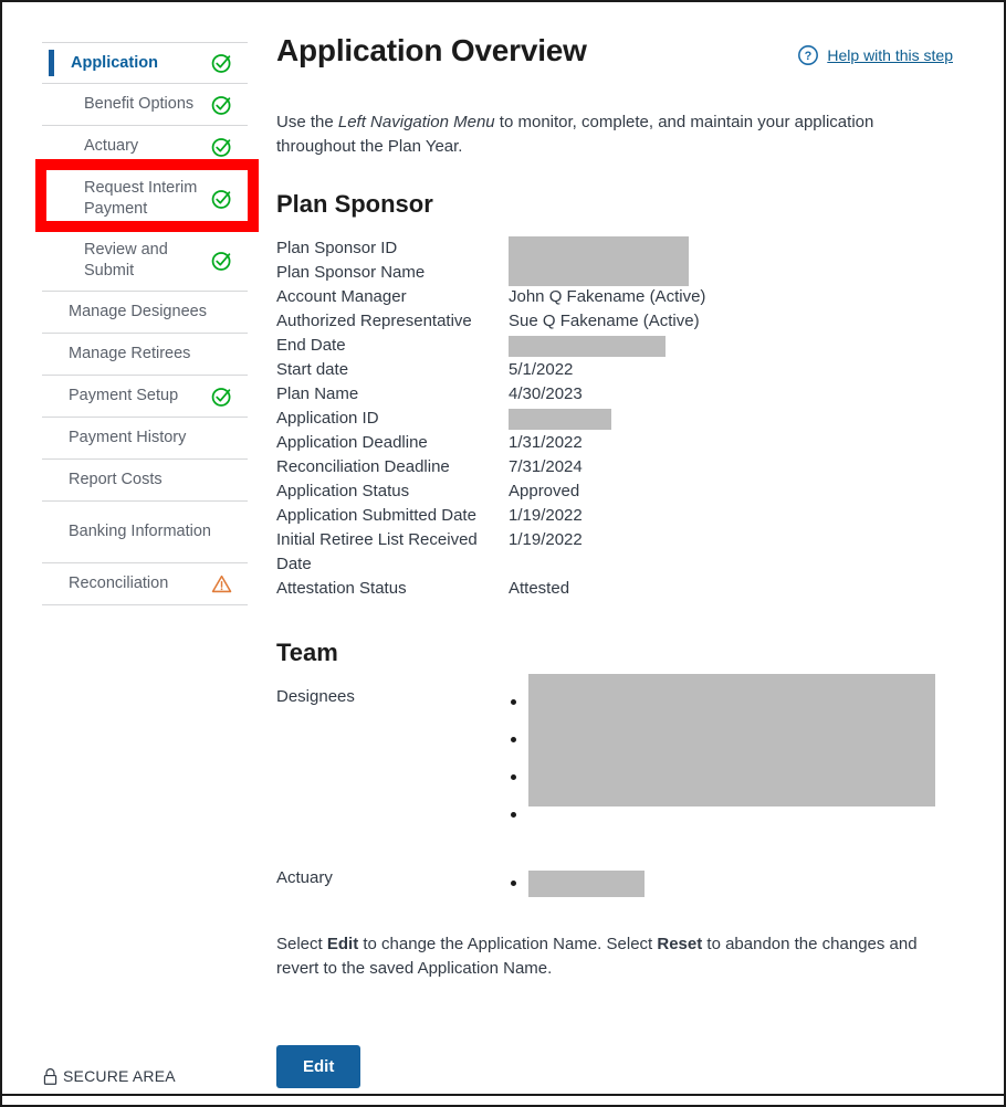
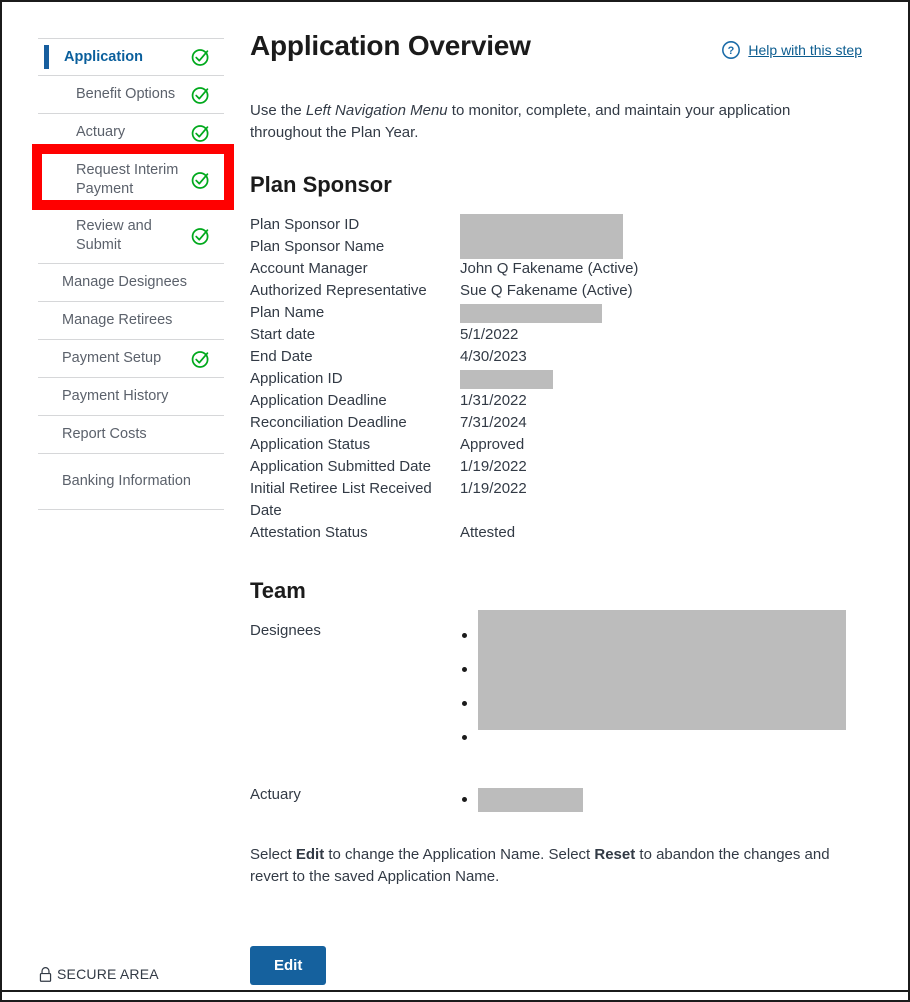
  Application
  Benefit Options
  Actuary
  Request Interim Payment
  Review and Submit
  Manage Designees
  Manage Retirees
  Payment Setup
  Payment History
  Report Costs
  Banking Information
- Reconciliation
  Application Overview
  ?
  Help with this step
  Use the Left Navigation Menu to monitor, complete, and maintain your application throughout the Plan Year.
  Plan Sponsor
  Plan Sponsor ID
  Plan Sponsor Name
  Account Manager
  John Q Fakename (Active)
  Authorized Representative
  Sue Q Fakename (Active)
- End Date
+ Plan Name
  Start date
  5/1/2022
- Plan Name
+ End Date
  4/30/2023
  Application ID
  Application Deadline
  1/31/2022
  Reconciliation Deadline
  7/31/2024
  Application Status
  Approved
  Application Submitted Date
  1/19/2022
  Initial Retiree List Received Date
  1/19/2022
  Attestation Status
  Attested
  Team
  Designees
  Actuary
  Select Edit to change the Application Name. Select Reset to abandon the changes and revert to the saved Application Name.
  Edit
  SECURE AREA
